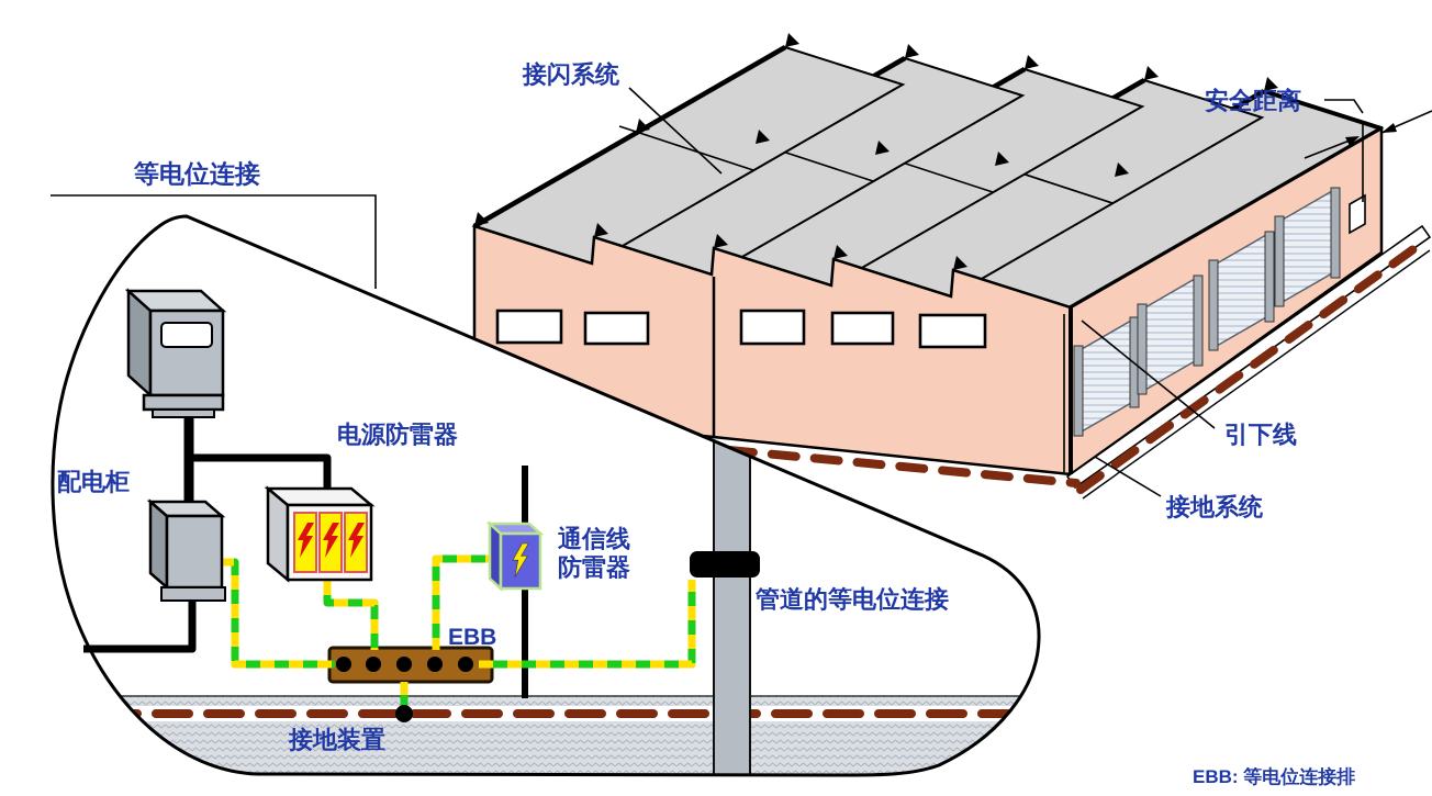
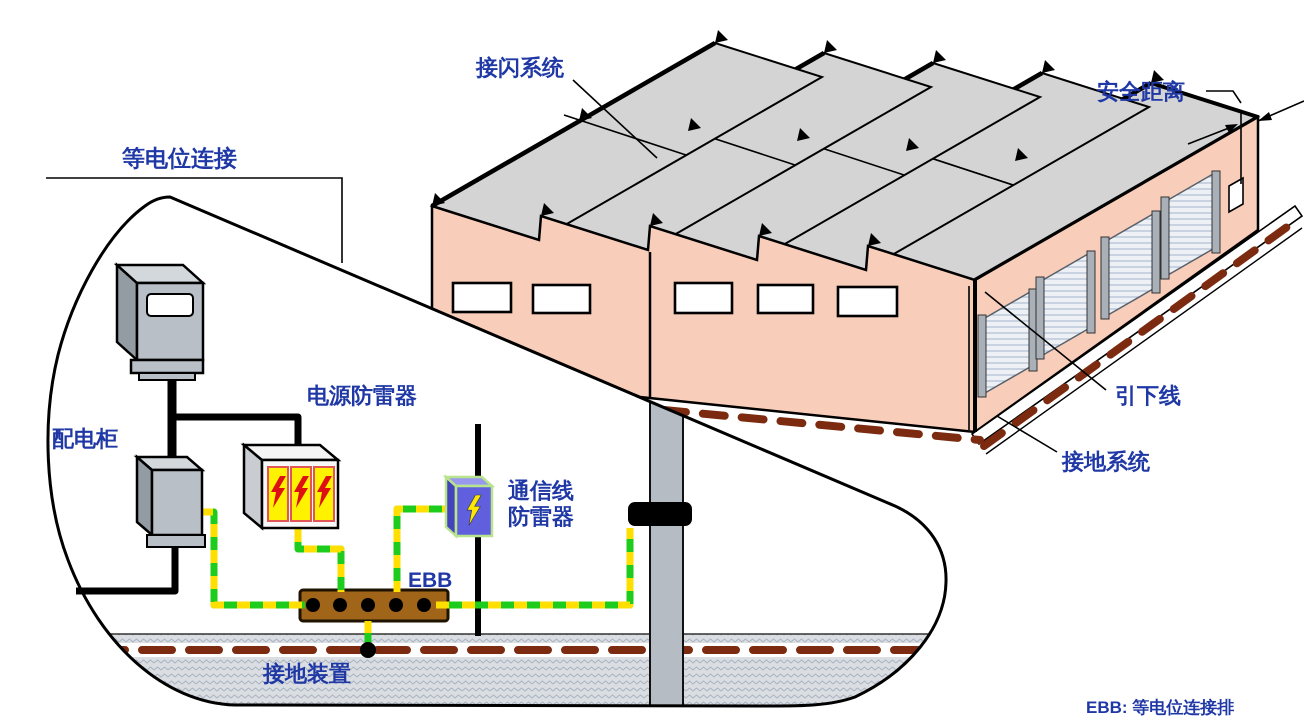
  接闪系统
  安全距离
  等电位连接
  配电柜
  电源防雷器
  通信线
  防雷器
  EBB
- 管道的等电位连接
  接地装置
  引下线
  接地系统
  EBB: 等电位连接排
